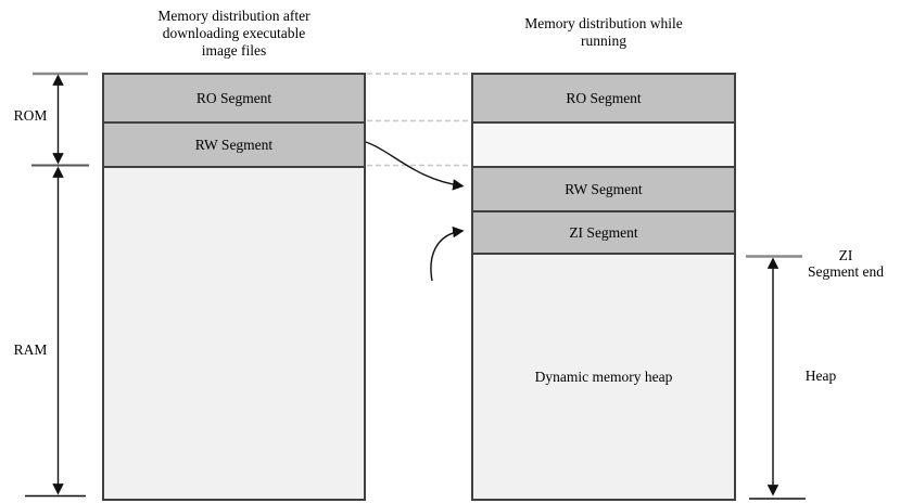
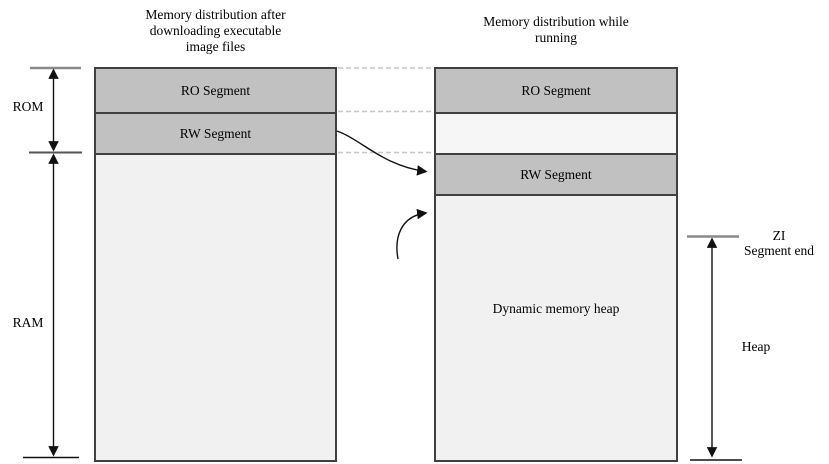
  Memory distribution after
  downloading executable
  image files
  Memory distribution while
  running
  RO Segment
  RW Segment
  RO Segment
  RW Segment
- ZI Segment
  Dynamic memory heap
  ROM
  RAM
  ZI
  Segment end
  Heap
